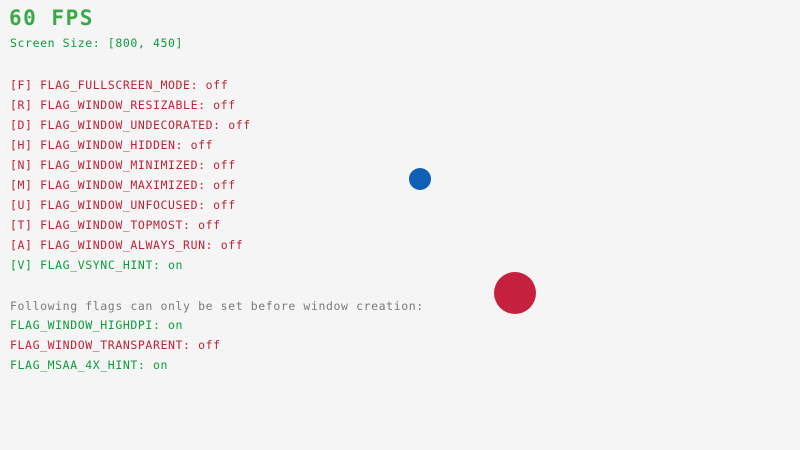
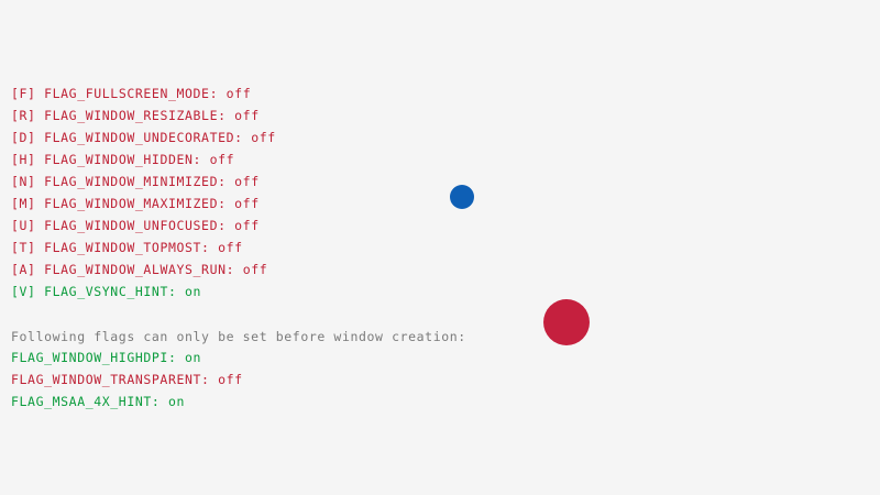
- 60 FPS
- Screen Size: [800, 450]
  [F] FLAG_FULLSCREEN_MODE: off
  [R] FLAG_WINDOW_RESIZABLE: off
  [D] FLAG_WINDOW_UNDECORATED: off
  [H] FLAG_WINDOW_HIDDEN: off
  [N] FLAG_WINDOW_MINIMIZED: off
  [M] FLAG_WINDOW_MAXIMIZED: off
  [U] FLAG_WINDOW_UNFOCUSED: off
  [T] FLAG_WINDOW_TOPMOST: off
  [A] FLAG_WINDOW_ALWAYS_RUN: off
  [V] FLAG_VSYNC_HINT: on
  Following flags can only be set before window creation:
  FLAG_WINDOW_HIGHDPI: on
  FLAG_WINDOW_TRANSPARENT: off
  FLAG_MSAA_4X_HINT: on
